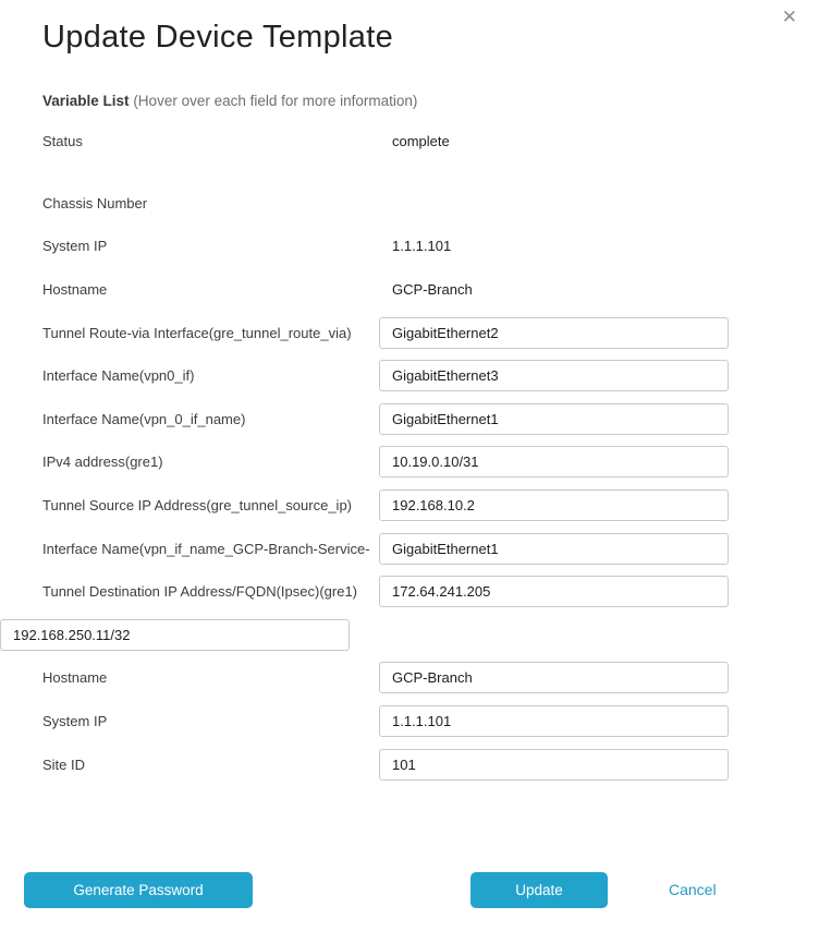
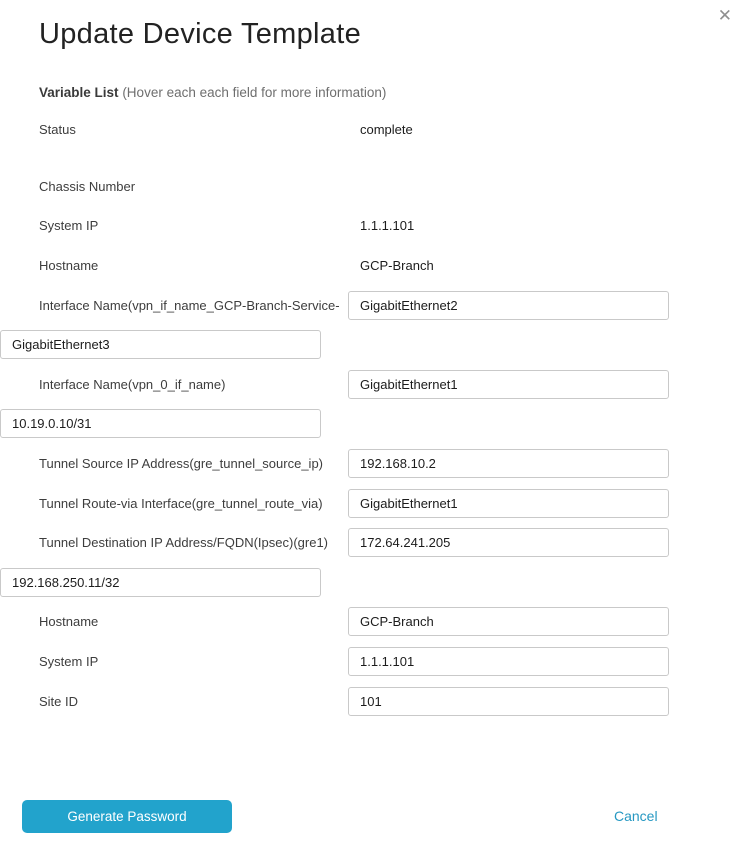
  ✕
  Update Device Template
- Variable List (Hover over each field for more information)
+ Variable List (Hover each each field for more information)
  Status
  complete
  Chassis Number
  System IP
  1.1.1.101
  Hostname
  GCP-Branch
- Tunnel Route-via Interface(gre_tunnel_route_via)
+ Interface Name(vpn_if_name_GCP-Branch-Service-
  GigabitEthernet2
- Interface Name(vpn0_if)
  GigabitEthernet3
  Interface Name(vpn_0_if_name)
  GigabitEthernet1
- IPv4 address(gre1)
  10.19.0.10/31
  Tunnel Source IP Address(gre_tunnel_source_ip)
  192.168.10.2
- Interface Name(vpn_if_name_GCP-Branch-Service-
+ Tunnel Route-via Interface(gre_tunnel_route_via)
  GigabitEthernet1
  Tunnel Destination IP Address/FQDN(Ipsec)(gre1)
  172.64.241.205
  192.168.250.11/32
  Hostname
  GCP-Branch
  System IP
  1.1.1.101
  Site ID
  101
  Generate Password
- Update
  Cancel
